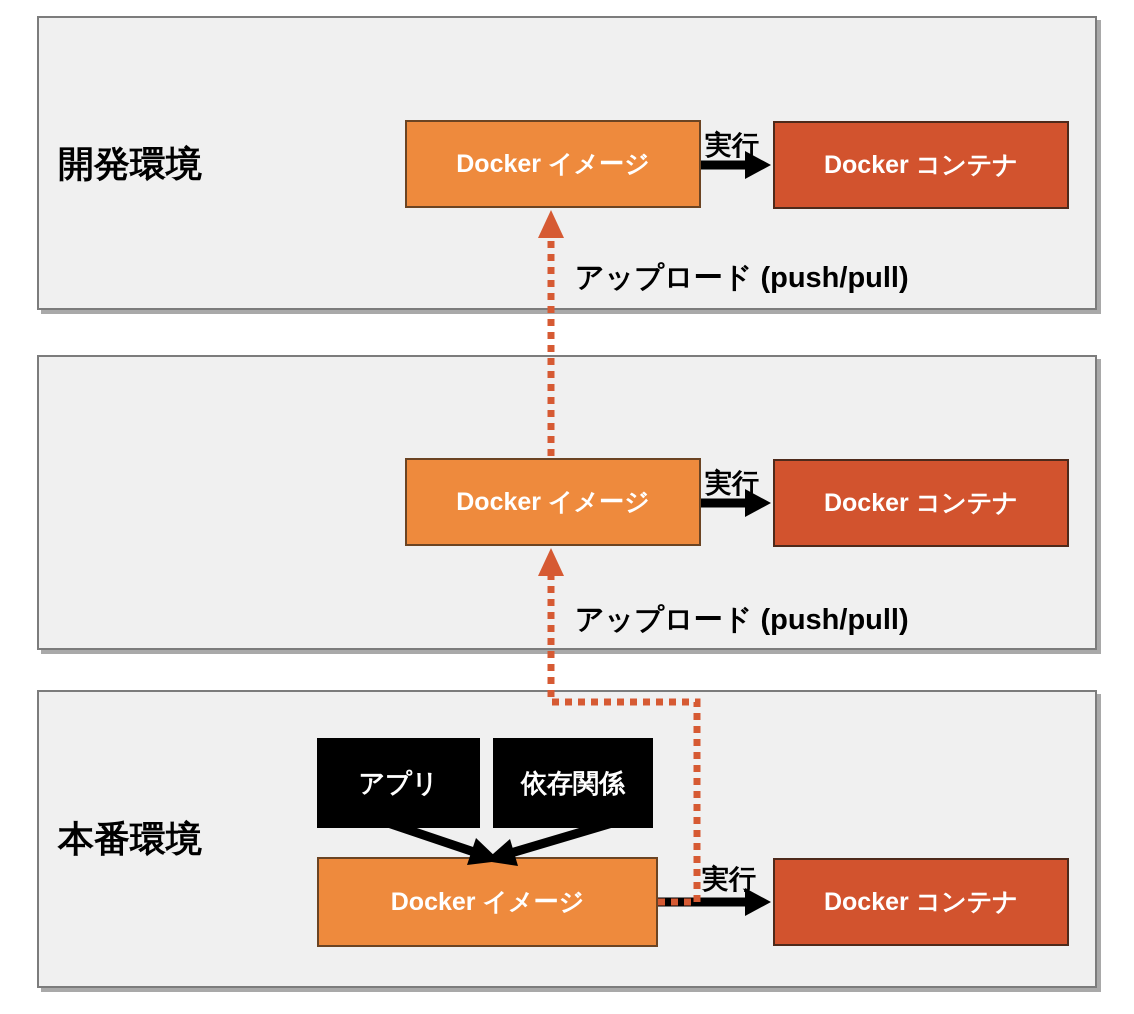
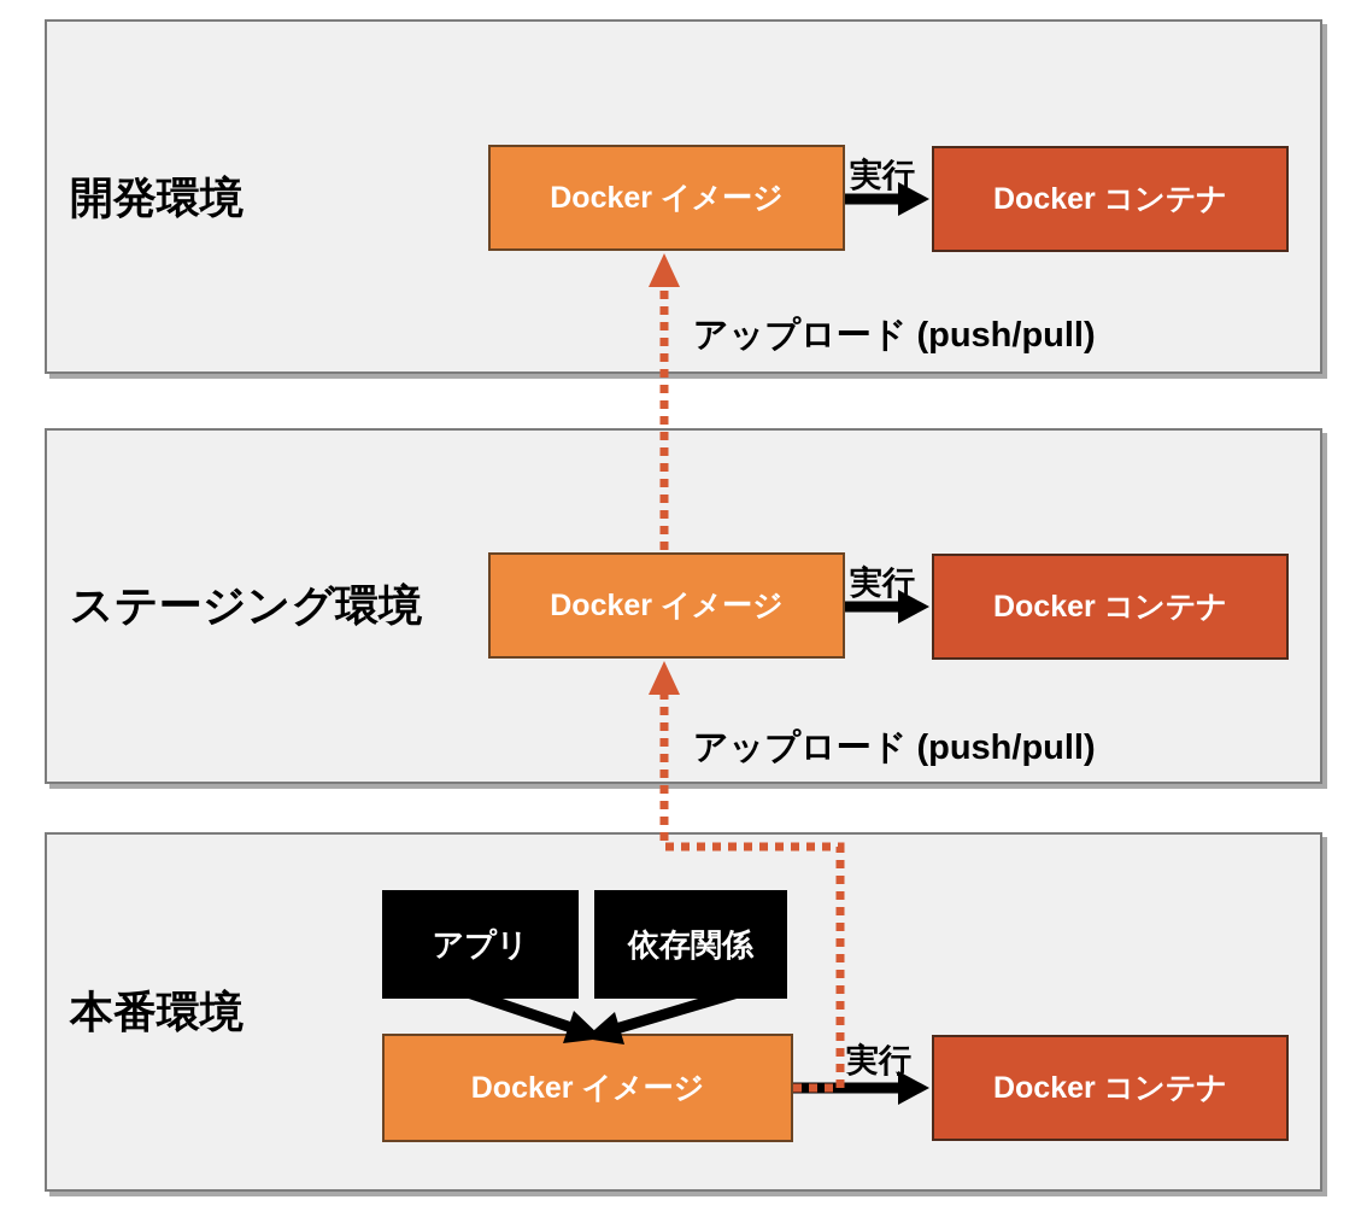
  開発環境
+ ステージング環境
  本番環境
  Docker イメージ
  Docker コンテナ
  Docker イメージ
  Docker コンテナ
  アプリ
  依存関係
  Docker イメージ
  Docker コンテナ
  実行
  実行
  実行
  アップロード (push/pull)
  アップロード (push/pull)
